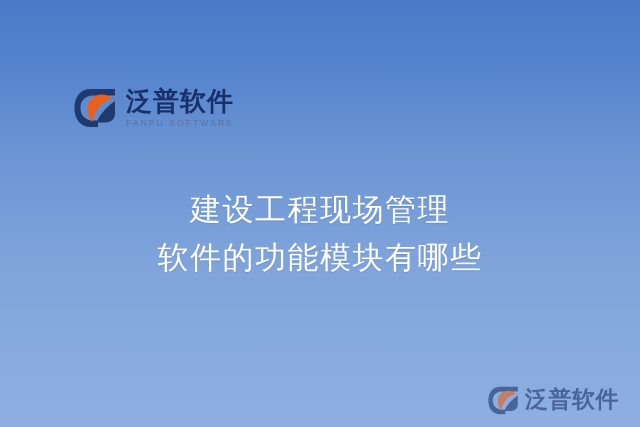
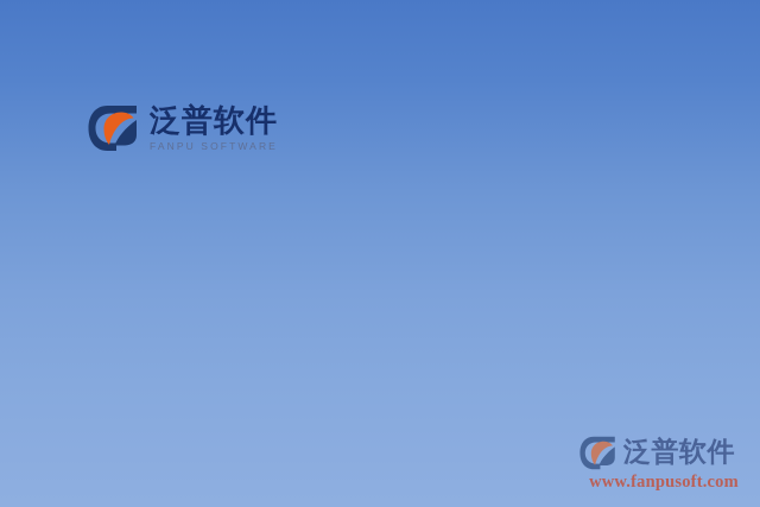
  泛普软件
  FANPU SOFTWARE
- 建设工程现场管理
- 软件的功能模块有哪些
  泛普软件
+ www.fanpusoft.com
